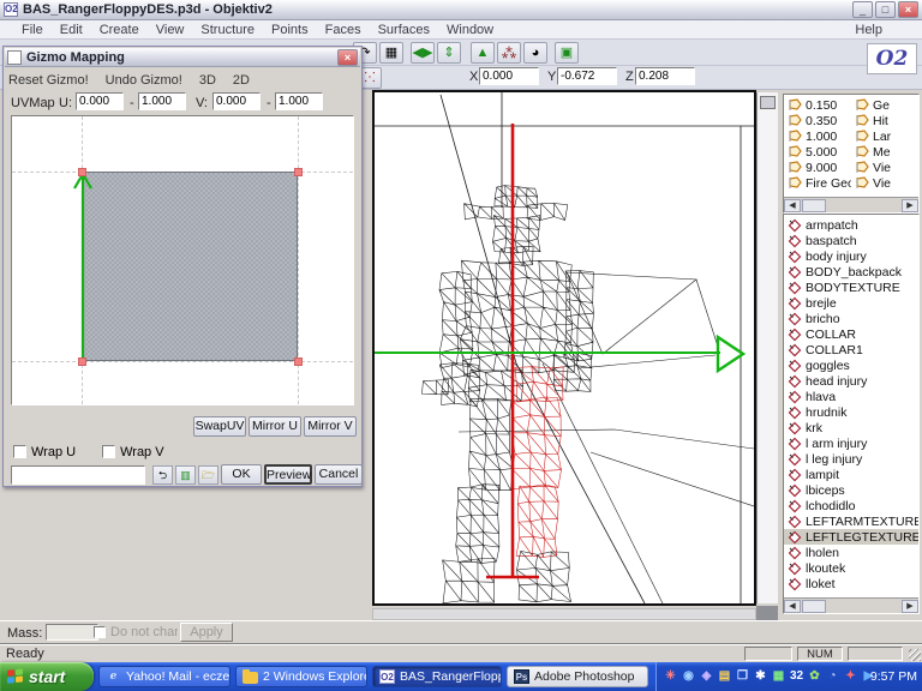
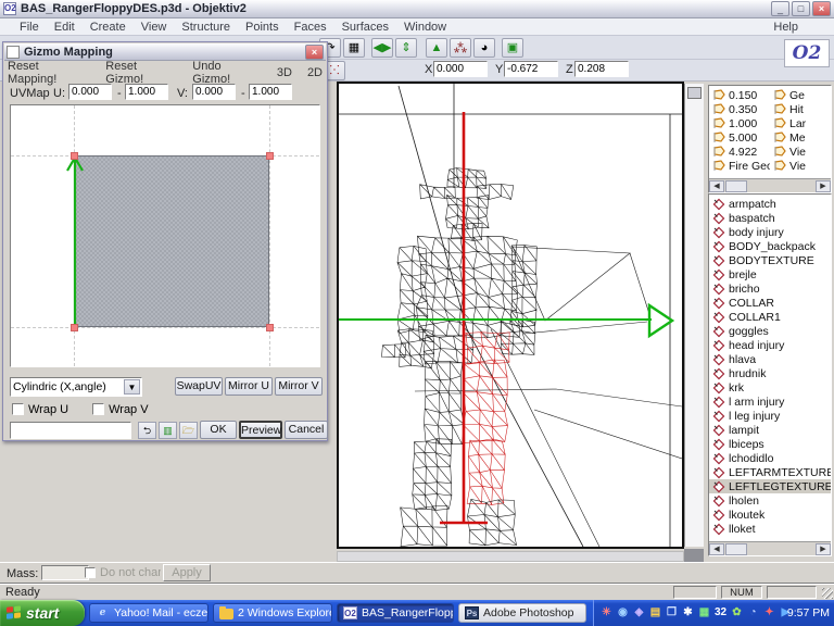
  O2
  BAS_RangerFloppyDES.p3d - Objektiv2
  _
  □
  ×
  File
  Edit
  Create
  View
  Structure
  Points
  Faces
  Surfaces
  Window
  Help
  ↷
  ▦
  ◀▶
  ⇕
  ▲
  ⁂
  ◕
  ▣
  ⁙
  X
  0.000
  Y
  -0.672
  Z
  0.208
  O2
  0.150
  0.350
  1.000
  5.000
- 9.000
+ 4.922
  Ge
  Hit
  Lar
  Me
  Vie
  Vie
  armpatch
  baspatch
  body injury
  BODY_backpack
  BODYTEXTURE
  brejle
  bricho
  COLLAR
  COLLAR1
  goggles
  head injury
  hlava
  hrudnik
  krk
  l arm injury
  l leg injury
  lampit
  lbiceps
  lchodidlo
  LEFTARMTEXTURE
  LEFTLEGTEXTURE
  lholen
  lkoutek
  lloket
  Gizmo Mapping
  ×
+ Reset Mapping!
  Reset Gizmo!
  Undo Gizmo!
  3D
  2D
  UVMap
  U:
  0.000
  -
  1.000
  V:
  0.000
  -
  1.000
+ Cylindric (X,angle)
+ ▼
  SwapUV
  Mirror U
  Mirror V
  Wrap U
  Wrap V
  ⮌
  ▥
  🗁
  OK
  Preview
  Cancel
  Mass:
  Apply
  Ready
  NUM
  start
  ✳
  ◉
  ◈
  ▤
  ❒
  ✱
  ▦
  32
  ✿
  ◔
  ✦
  ▶
  9:57 PM
  e
  Yahoo! Mail - ecze
  2 Windows Explor
  O2
  BAS_RangerFlop
  Ps
  Adobe Photoshop
